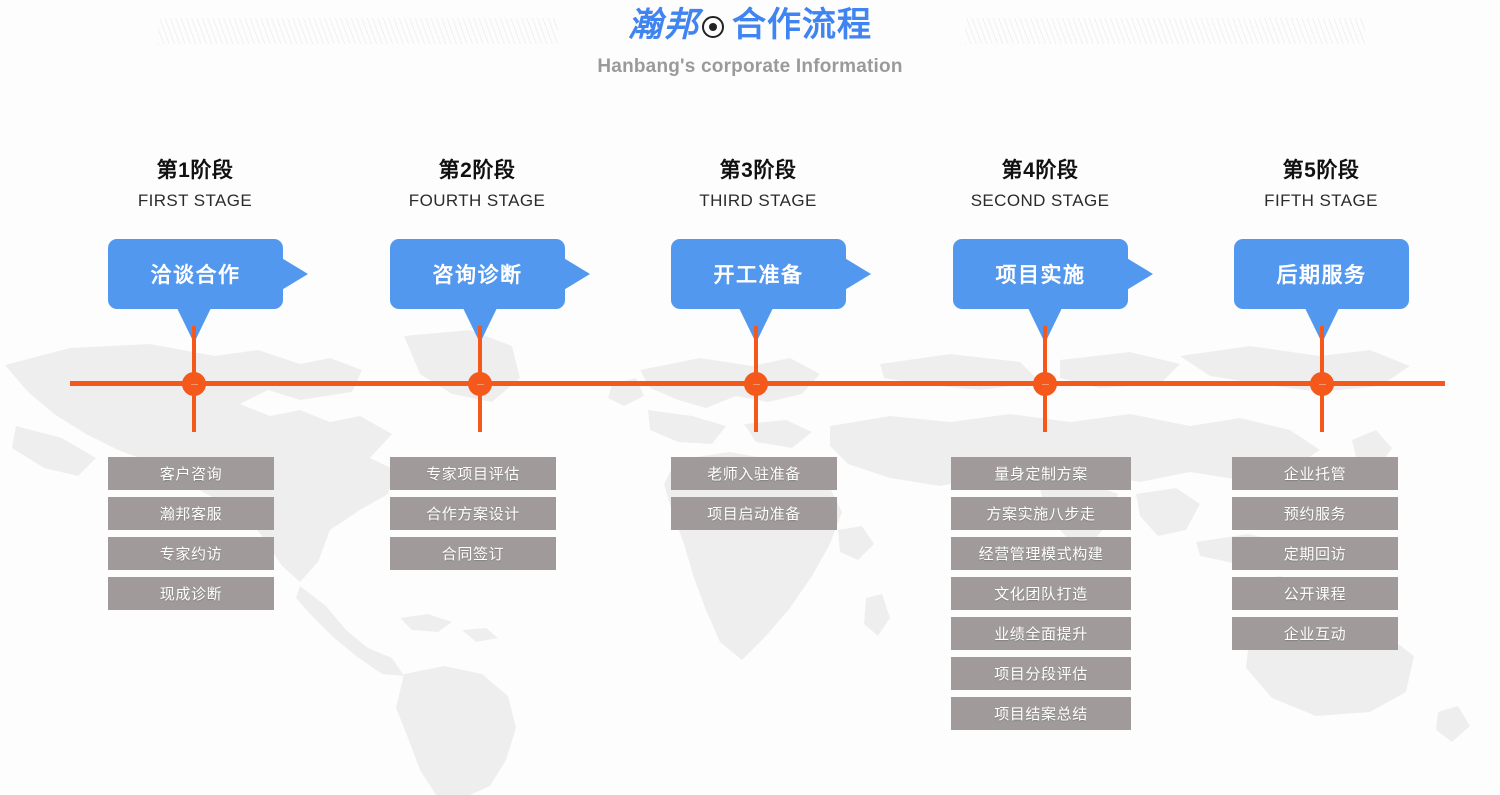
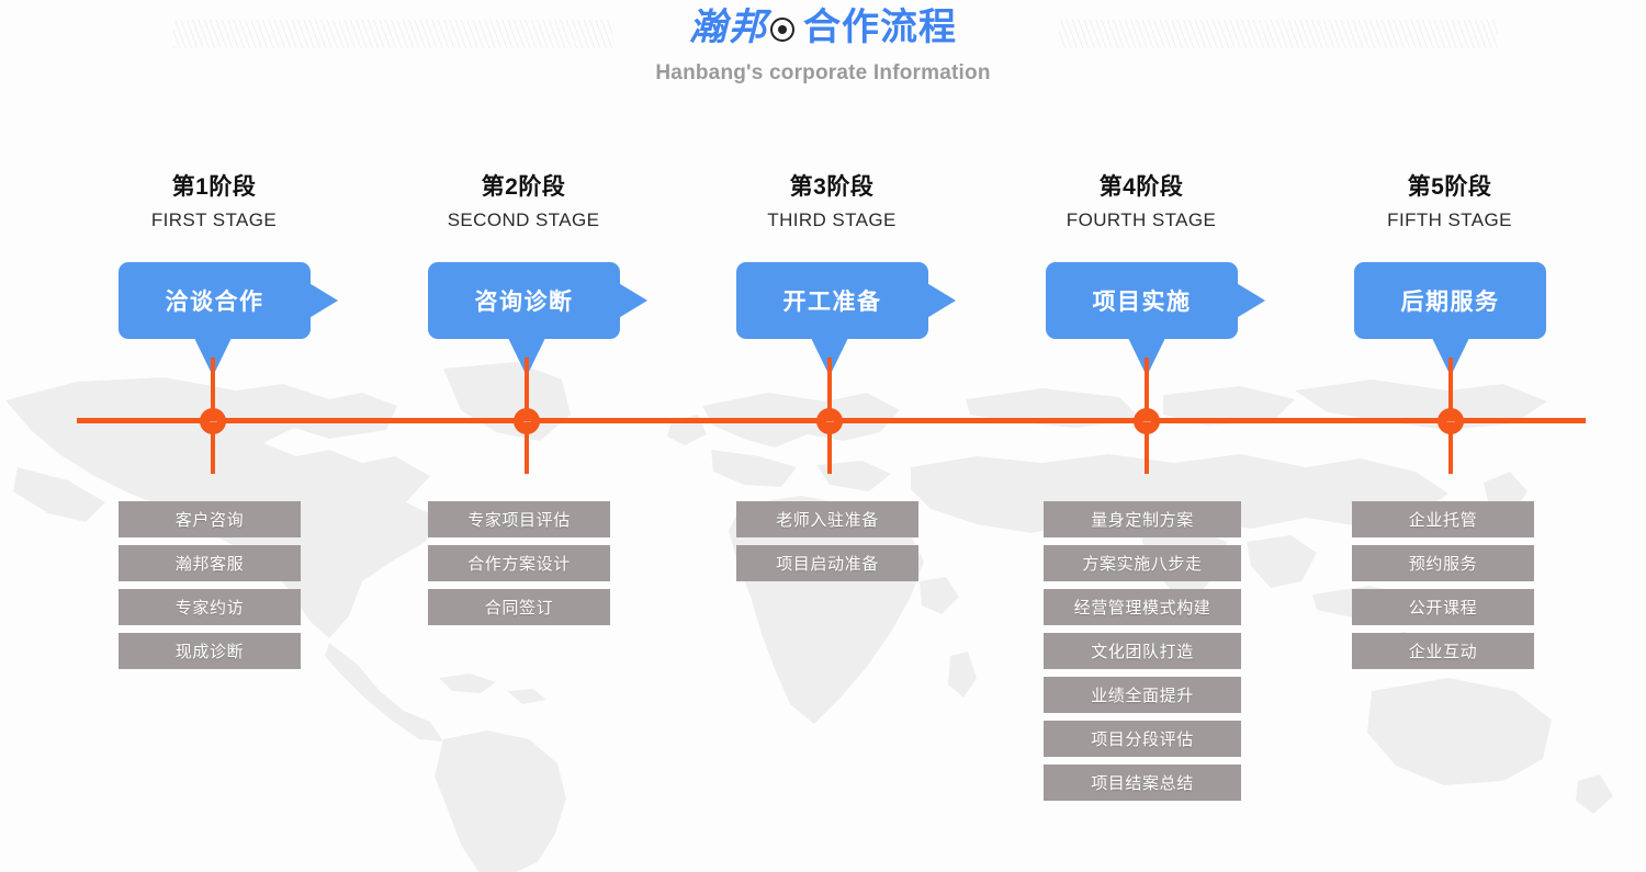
  瀚邦 合作流程
  Hanbang's corporate Information
  第1阶段
  FIRST STAGE
  洽谈合作
  客户咨询
  瀚邦客服
  专家约访
  现成诊断
  第2阶段
- FOURTH STAGE
+ SECOND STAGE
  咨询诊断
  专家项目评估
  合作方案设计
  合同签订
  第3阶段
  THIRD STAGE
  开工准备
  老师入驻准备
  项目启动准备
  第4阶段
- SECOND STAGE
+ FOURTH STAGE
  项目实施
  量身定制方案
  方案实施八步走
  经营管理模式构建
  文化团队打造
  业绩全面提升
  项目分段评估
  项目结案总结
  第5阶段
  FIFTH STAGE
  后期服务
  企业托管
  预约服务
- 定期回访
  公开课程
  企业互动
